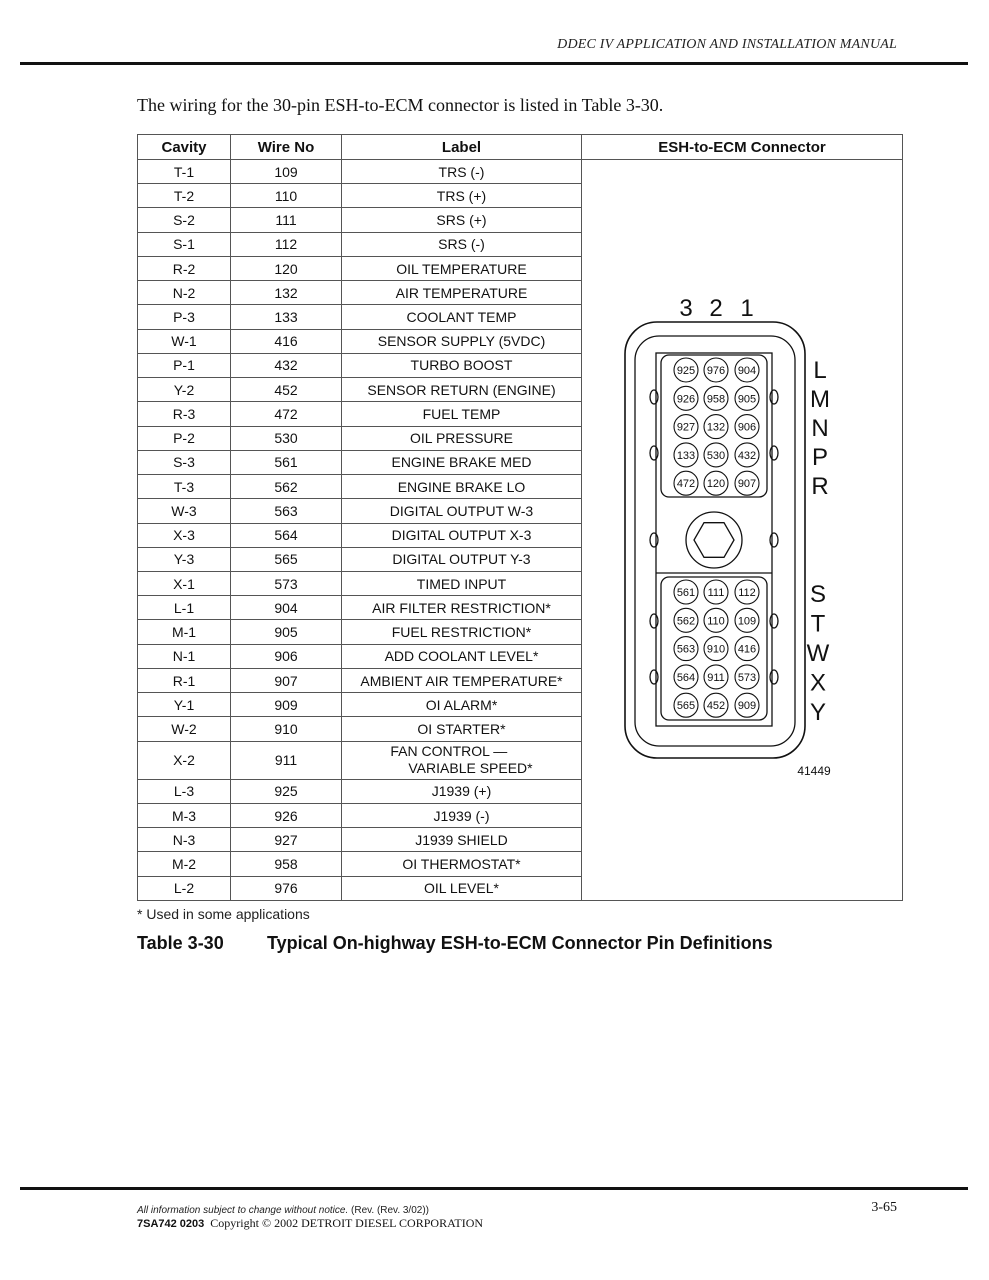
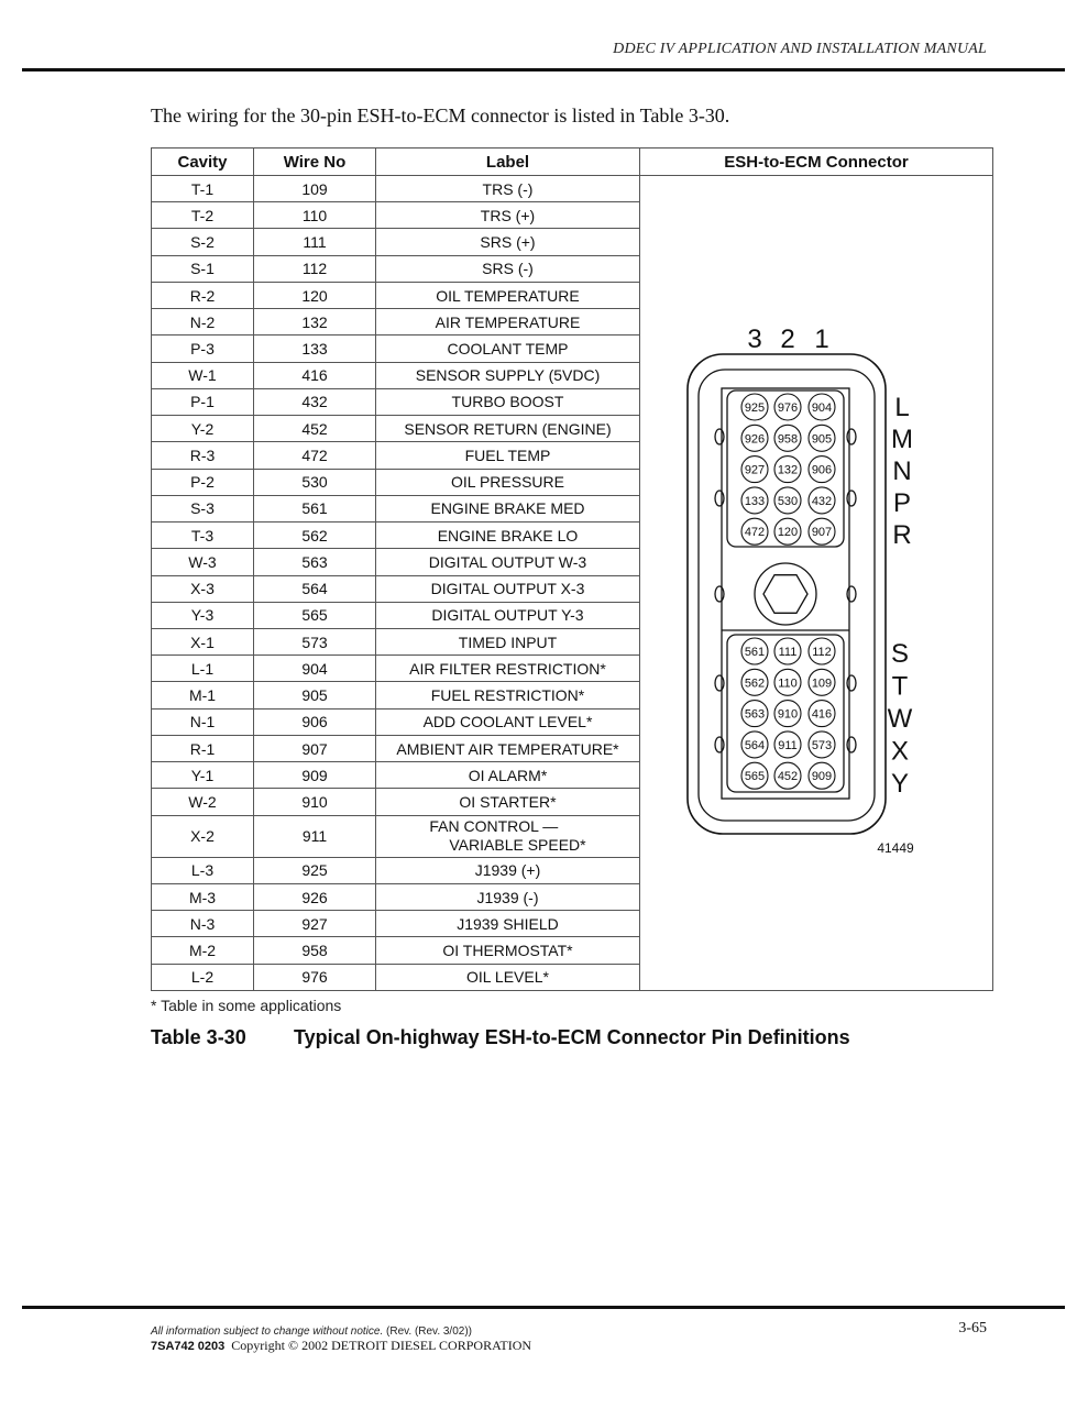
  DDEC IV APPLICATION AND INSTALLATION MANUAL
  The wiring for the 30-pin ESH-to-ECM connector is listed in Table 3-30.
  Cavity	Wire No	Label	ESH-to-ECM Connector
  T-1	109	TRS (-)	3 2 1 925 976 904 926 958 905 927 132 906 133 530 432 472 120 907 561 111 112 562 110 109 563 910 416 564 911 573 565 452 909 L M N P R S T W X Y 41449
  T-2	110	TRS (+)
  S-2	111	SRS (+)
  S-1	112	SRS (-)
  R-2	120	OIL TEMPERATURE
  N-2	132	AIR TEMPERATURE
  P-3	133	COOLANT TEMP
  W-1	416	SENSOR SUPPLY (5VDC)
  P-1	432	TURBO BOOST
  Y-2	452	SENSOR RETURN (ENGINE)
  R-3	472	FUEL TEMP
  P-2	530	OIL PRESSURE
  S-3	561	ENGINE BRAKE MED
  T-3	562	ENGINE BRAKE LO
  W-3	563	DIGITAL OUTPUT W-3
  X-3	564	DIGITAL OUTPUT X-3
  Y-3	565	DIGITAL OUTPUT Y-3
  X-1	573	TIMED INPUT
  L-1	904	AIR FILTER RESTRICTION*
  M-1	905	FUEL RESTRICTION*
  N-1	906	ADD COOLANT LEVEL*
  R-1	907	AMBIENT AIR TEMPERATURE*
  Y-1	909	OI ALARM*
  W-2	910	OI STARTER*
  X-2	911	FAN CONTROL —VARIABLE SPEED*
  L-3	925	J1939 (+)
  M-3	926	J1939 (-)
  N-3	927	J1939 SHIELD
  M-2	958	OI THERMOSTAT*
  L-2	976	OIL LEVEL*
- * Used in some applications
+ * Table in some applications
  Table 3-30 Typical On-highway ESH-to-ECM Connector Pin Definitions
  All information subject to change without notice. (Rev. (Rev. 3/02))
  7SA742 0203 Copyright © 2002 DETROIT DIESEL CORPORATION
  3-65
